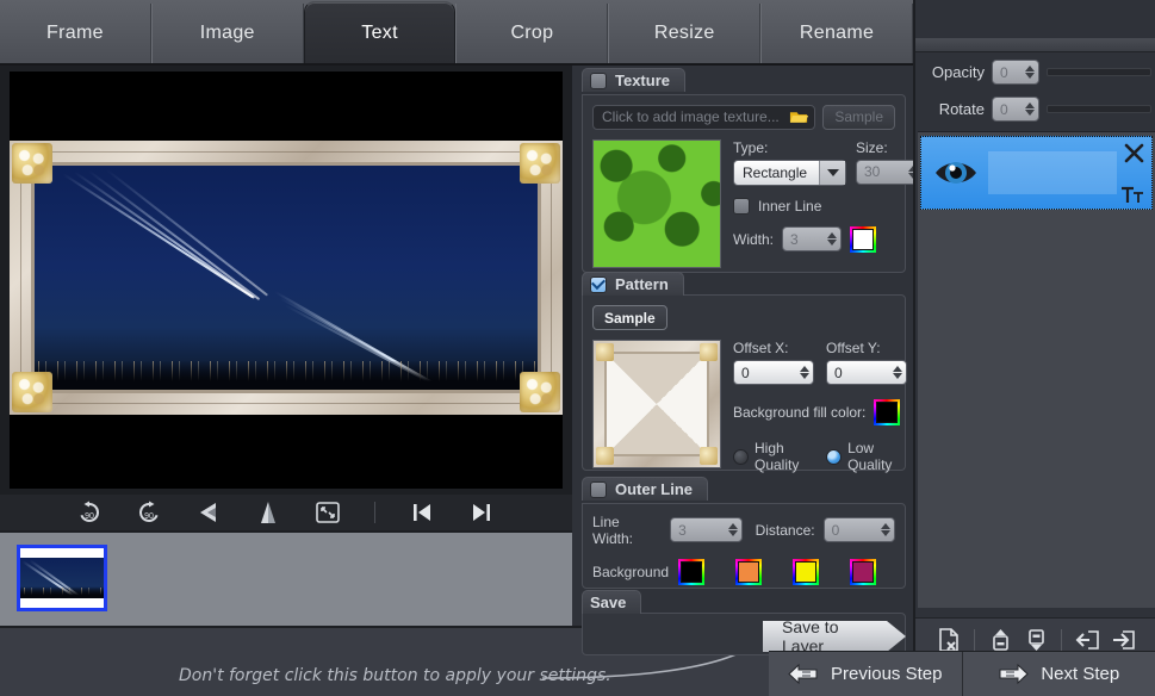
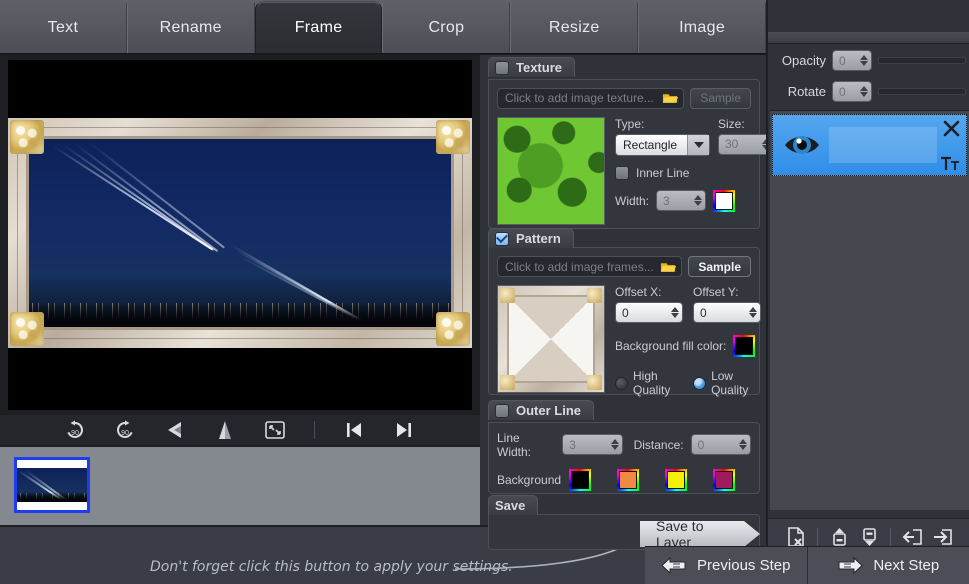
- Frame
+ Text
- Image
+ Rename
- Text
+ Frame
  Crop
  Resize
- Rename
+ Image
  Don't forget click this button to apply your settings
  Texture
  Click to add image texture...
  Sample
  Type:
  Rectangle
  Size:
  30
  Inner Line
  Width:
  3
  Pattern
+ Click to add image frames...
  Sample
  Offset X:
  0
  Offset Y:
  0
  Background fill color:
  High Quality
  Low Quality
  Outer Line
  Line Width:
  3
  Distance:
  0
  Background
  Save
  Save to Layer
  Opacity
  0
  Rotate
  0
  Previous Step
  Next Step
